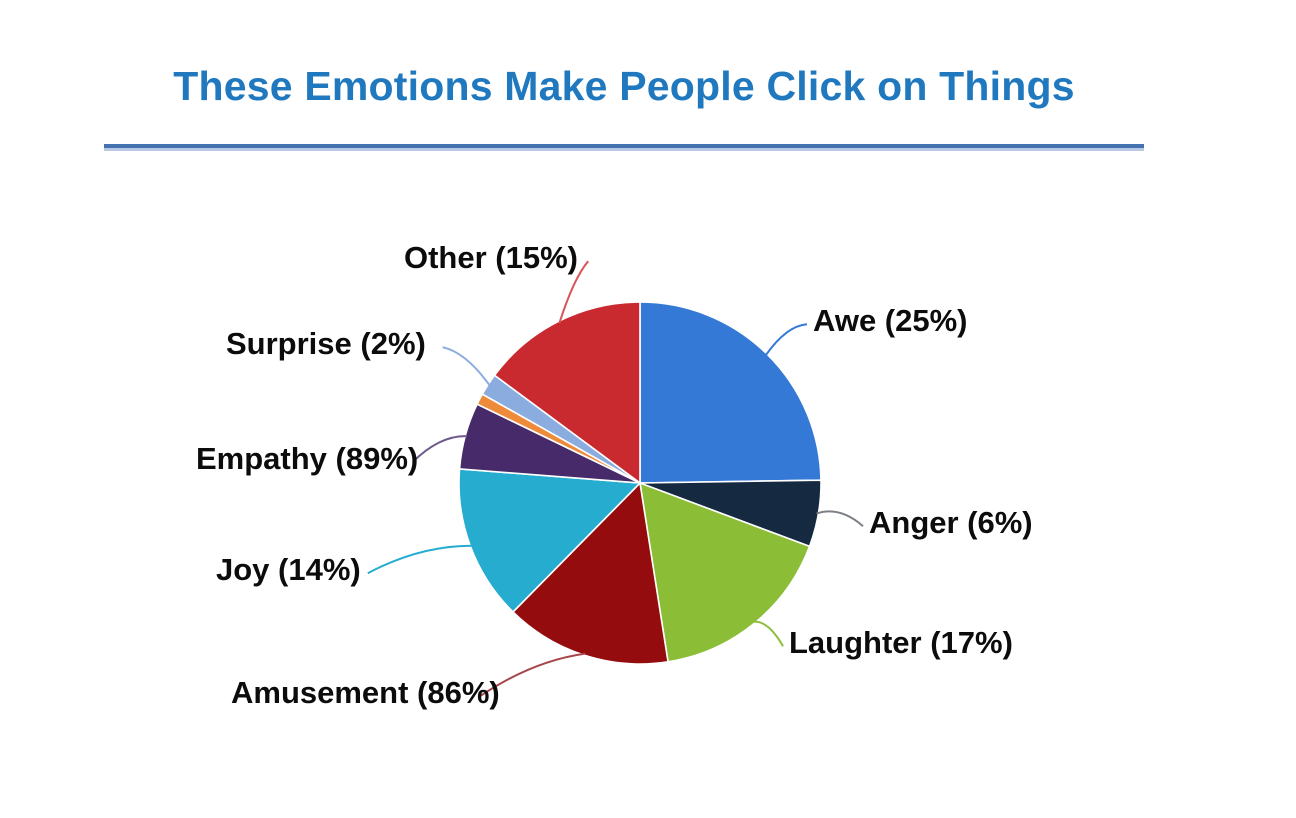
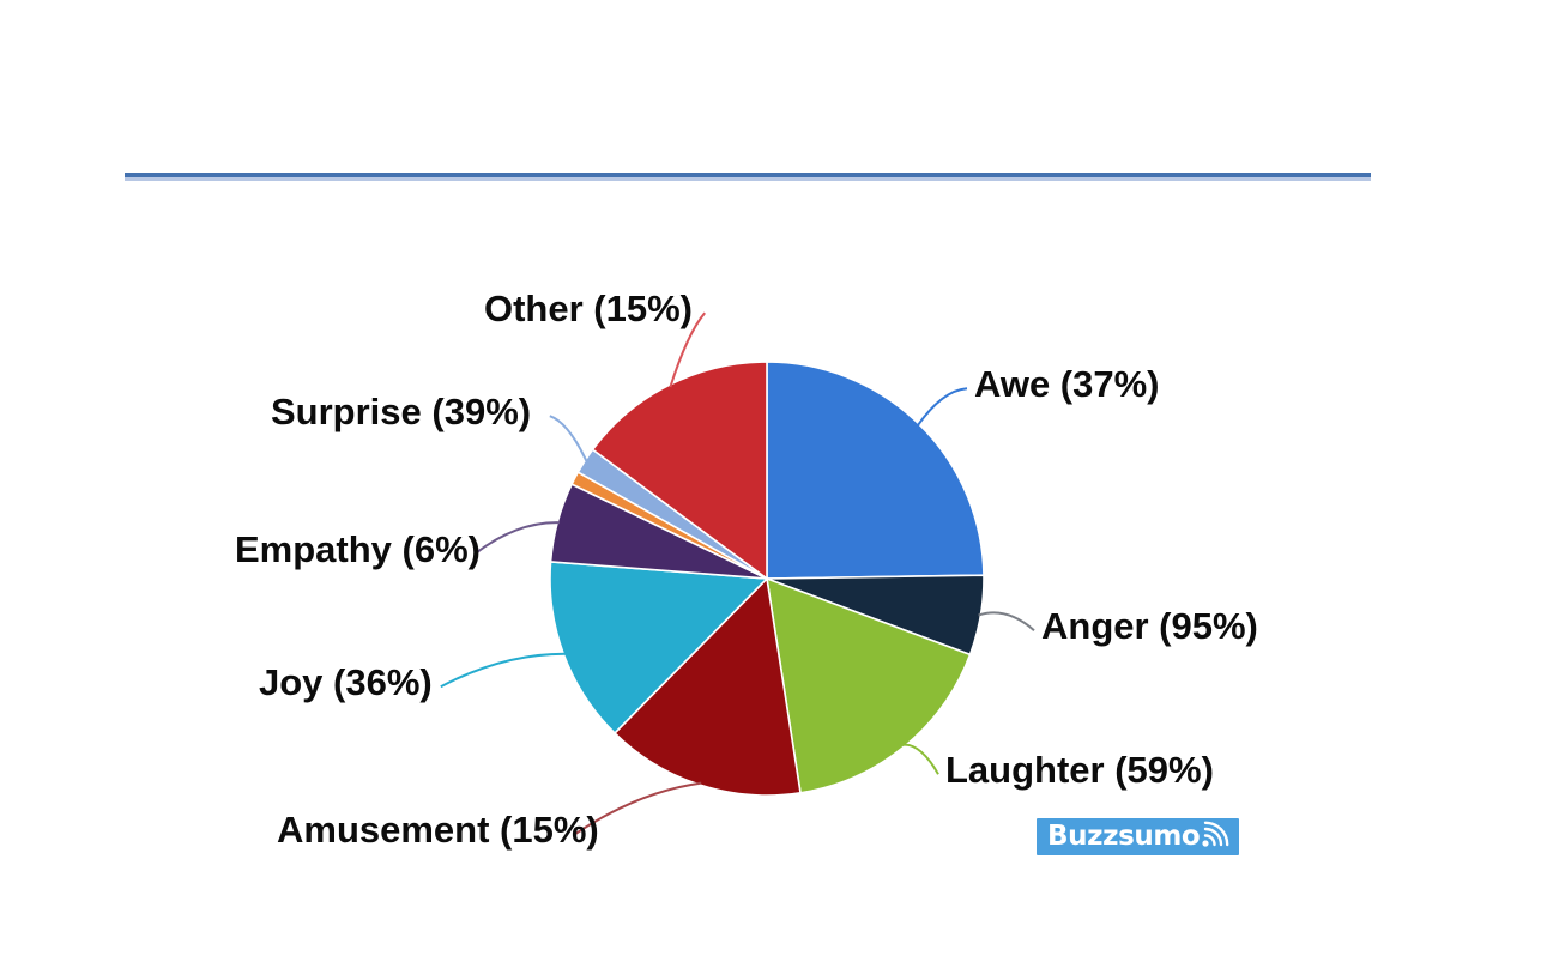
- These Emotions Make People Click on Things
- Awe (25%)
+ Awe (37%)
- Anger (6%)
+ Anger (95%)
- Laughter (17%)
+ Laughter (59%)
- Amusement (86%)
+ Amusement (15%)
- Joy (14%)
+ Joy (36%)
- Empathy (89%)
+ Empathy (6%)
- Surprise (2%)
+ Surprise (39%)
  Other (15%)
+ Buzzsumo
